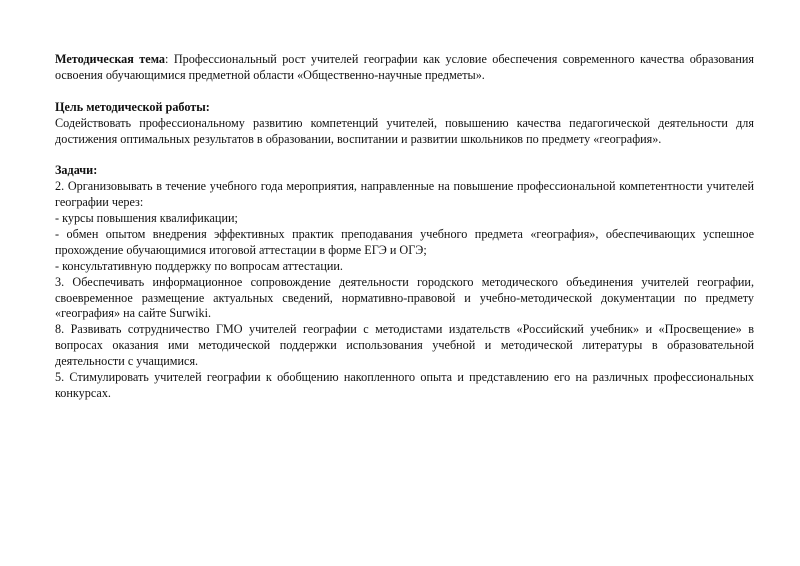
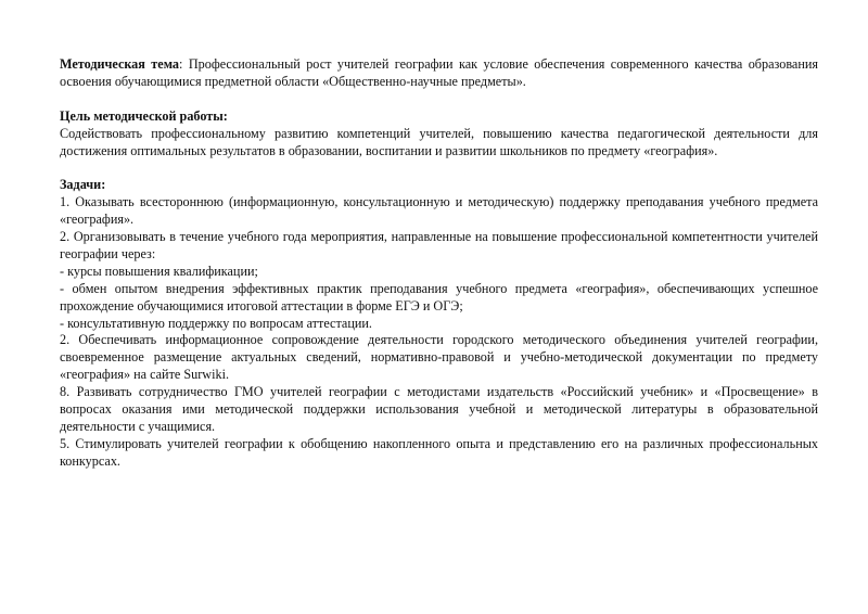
  Методическая тема: Профессиональный рост учителей географии как условие обеспечения современного качества образования освоения обучающимися предметной области «Общественно-научные предметы».
  Цель методической работы:
  Содействовать профессиональному развитию компетенций учителей, повышению качества педагогической деятельности для достижения оптимальных результатов в образовании, воспитании и развитии школьников по предмету «география».
  Задачи:
+ 1. Оказывать всестороннюю (информационную, консультационную и методическую) поддержку преподавания учебного предмета «география».
  2. Организовывать в течение учебного года мероприятия, направленные на повышение профессиональной компетентности учителей географии через:
  - курсы повышения квалификации;
  - обмен опытом внедрения эффективных практик преподавания учебного предмета «география», обеспечивающих успешное прохождение обучающимися итоговой аттестации в форме ЕГЭ и ОГЭ;
  - консультативную поддержку по вопросам аттестации.
- 3. Обеспечивать информационное сопровождение деятельности городского методического объединения учителей географии, своевременное размещение актуальных сведений, нормативно-правовой и учебно-методической документации по предмету «география» на сайте Surwiki.
+ 2. Обеспечивать информационное сопровождение деятельности городского методического объединения учителей географии, своевременное размещение актуальных сведений, нормативно-правовой и учебно-методической документации по предмету «география» на сайте Surwiki.
  8. Развивать сотрудничество ГМО учителей географии с методистами издательств «Российский учебник» и «Просвещение» в вопросах оказания ими методической поддержки использования учебной и методической литературы в образовательной деятельности с учащимися.
  5. Стимулировать учителей географии к обобщению накопленного опыта и представлению его на различных профессиональных конкурсах.
